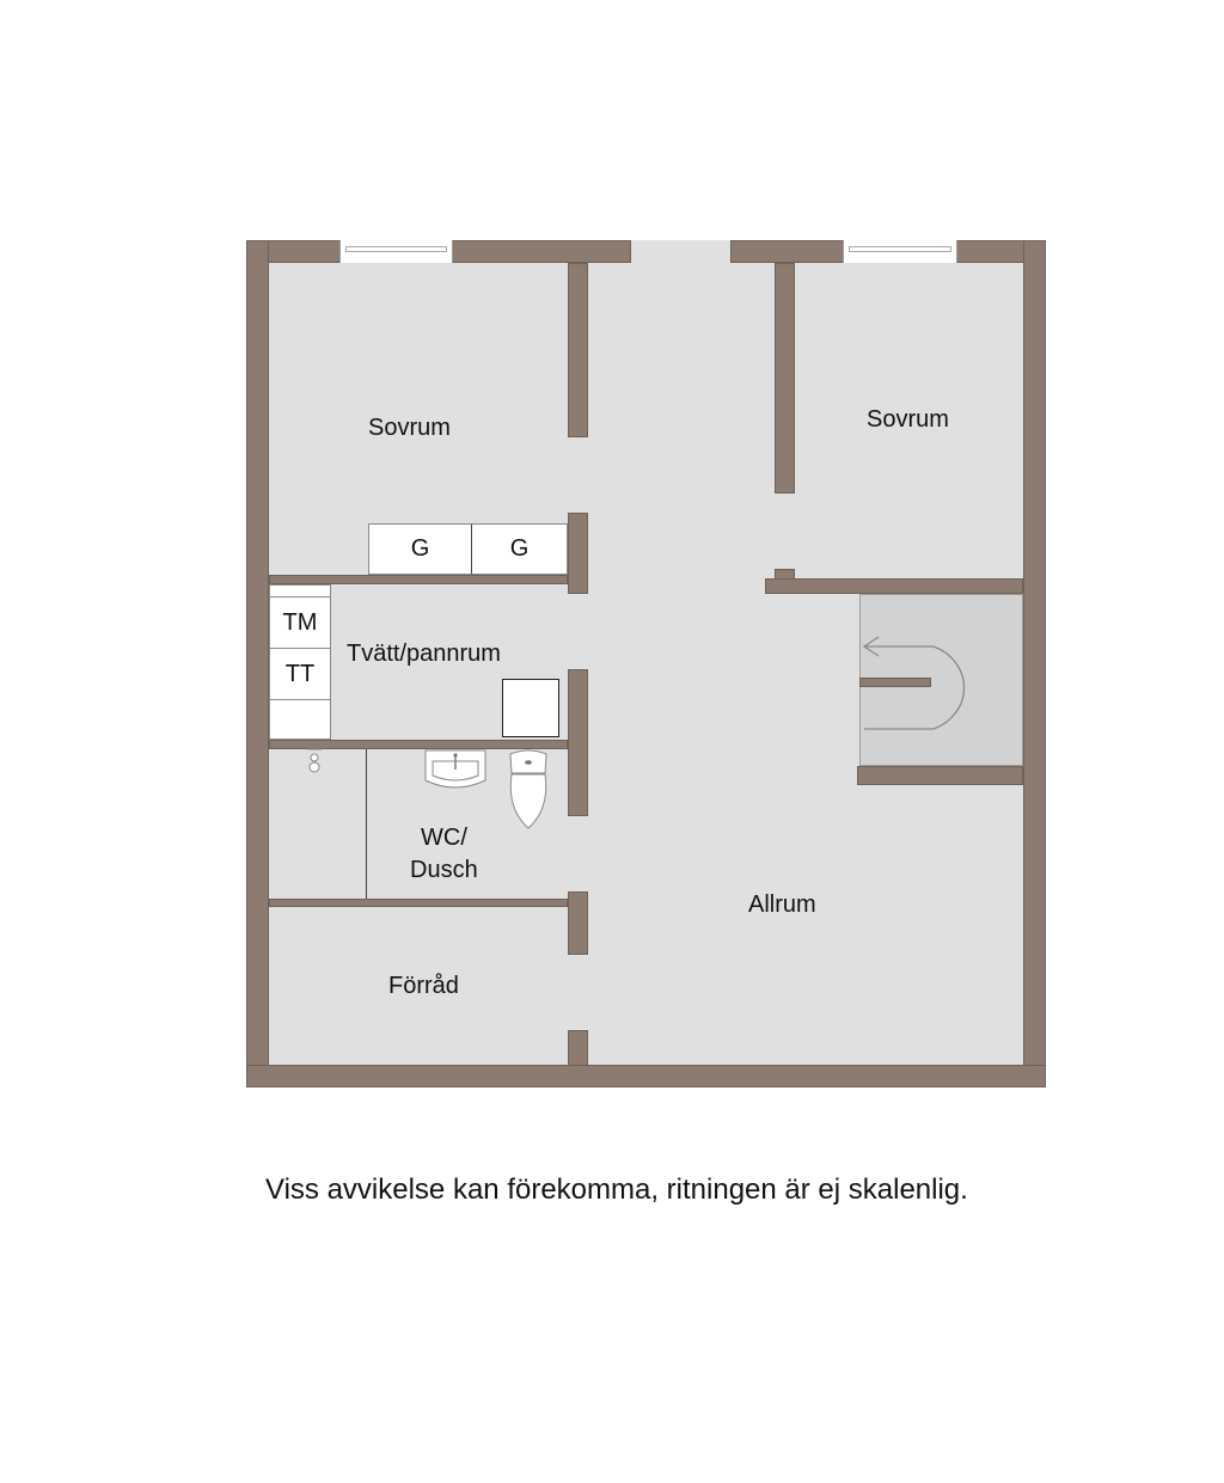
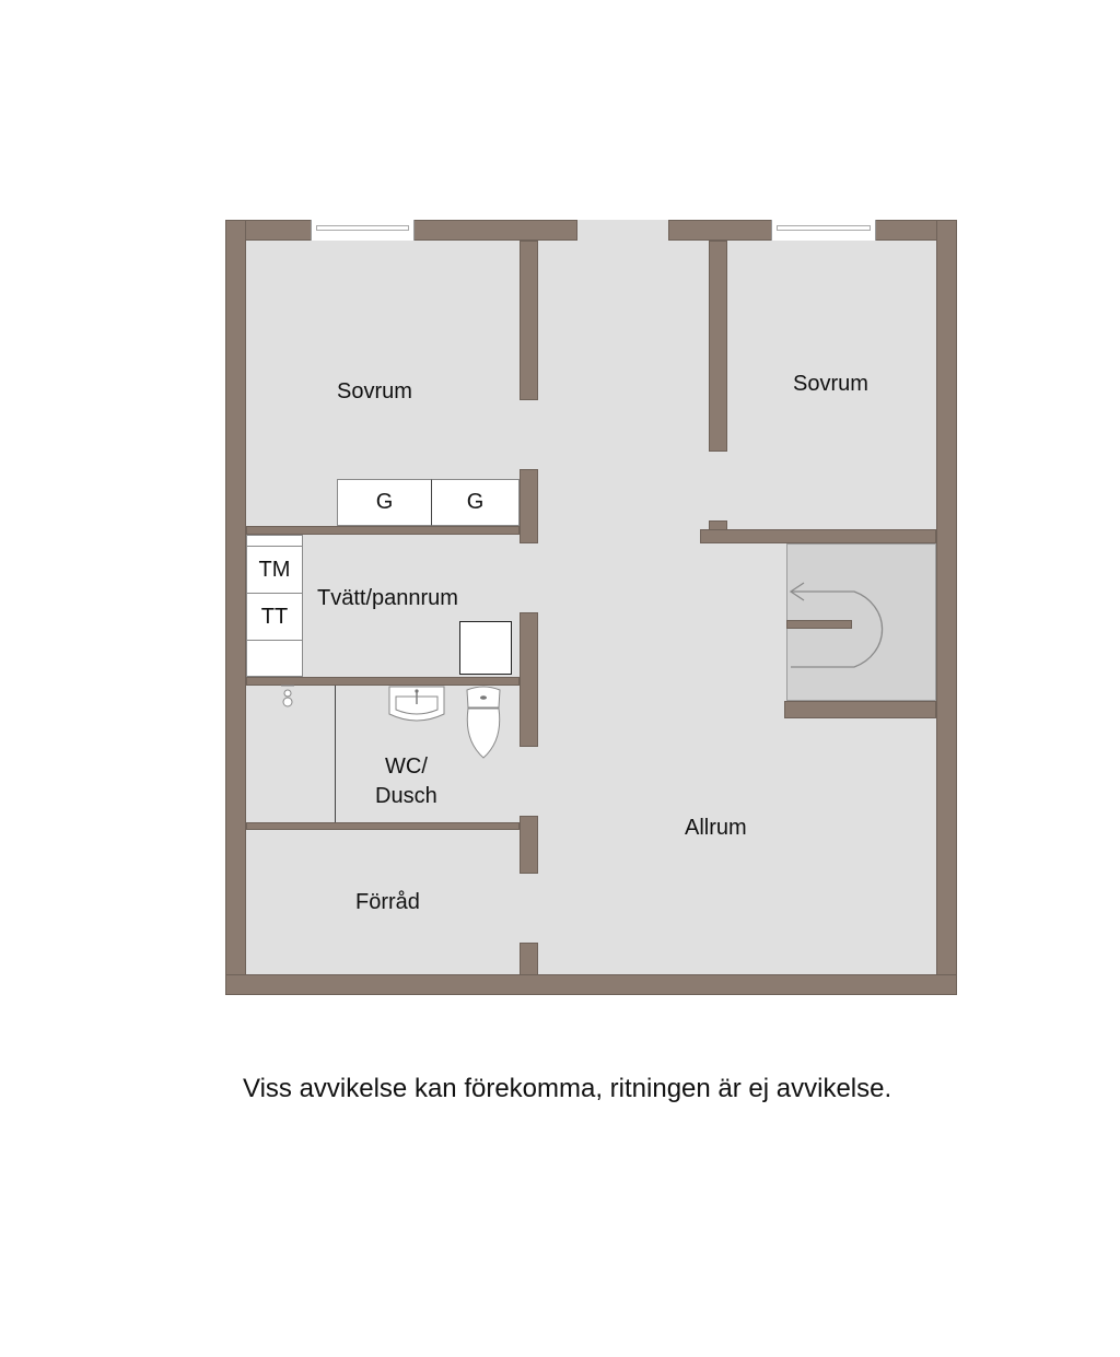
  G
  G
  TM
  TT
  Sovrum
  Sovrum
  Tvätt/pannrum
  WC/
  Dusch
  Förråd
  Allrum
- Viss avvikelse kan förekomma, ritningen är ej skalenlig.
+ Viss avvikelse kan förekomma, ritningen är ej avvikelse.
